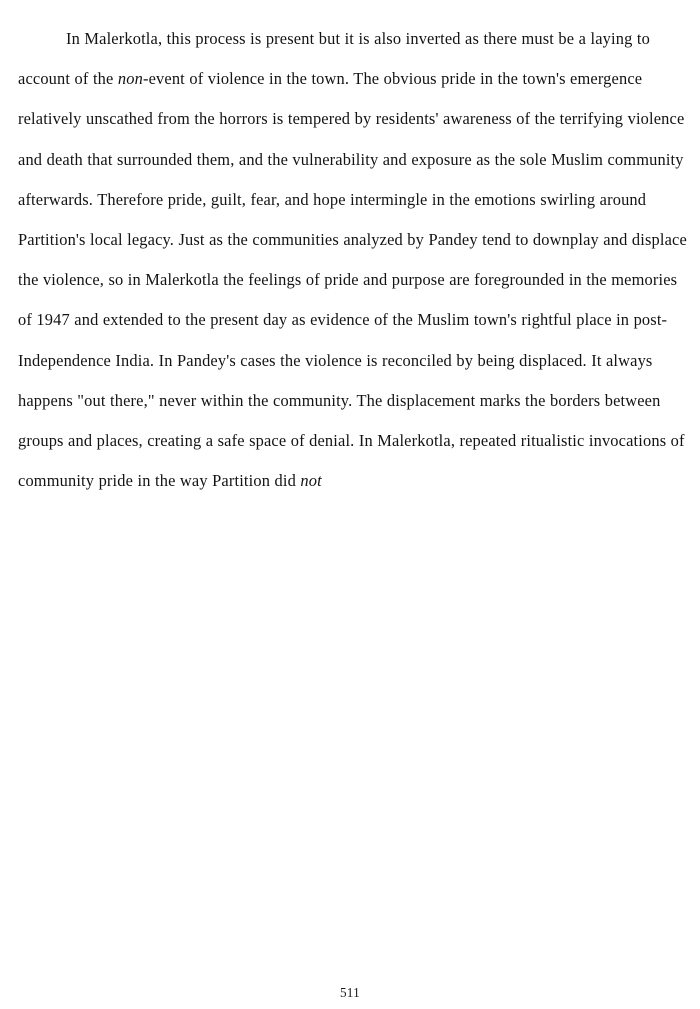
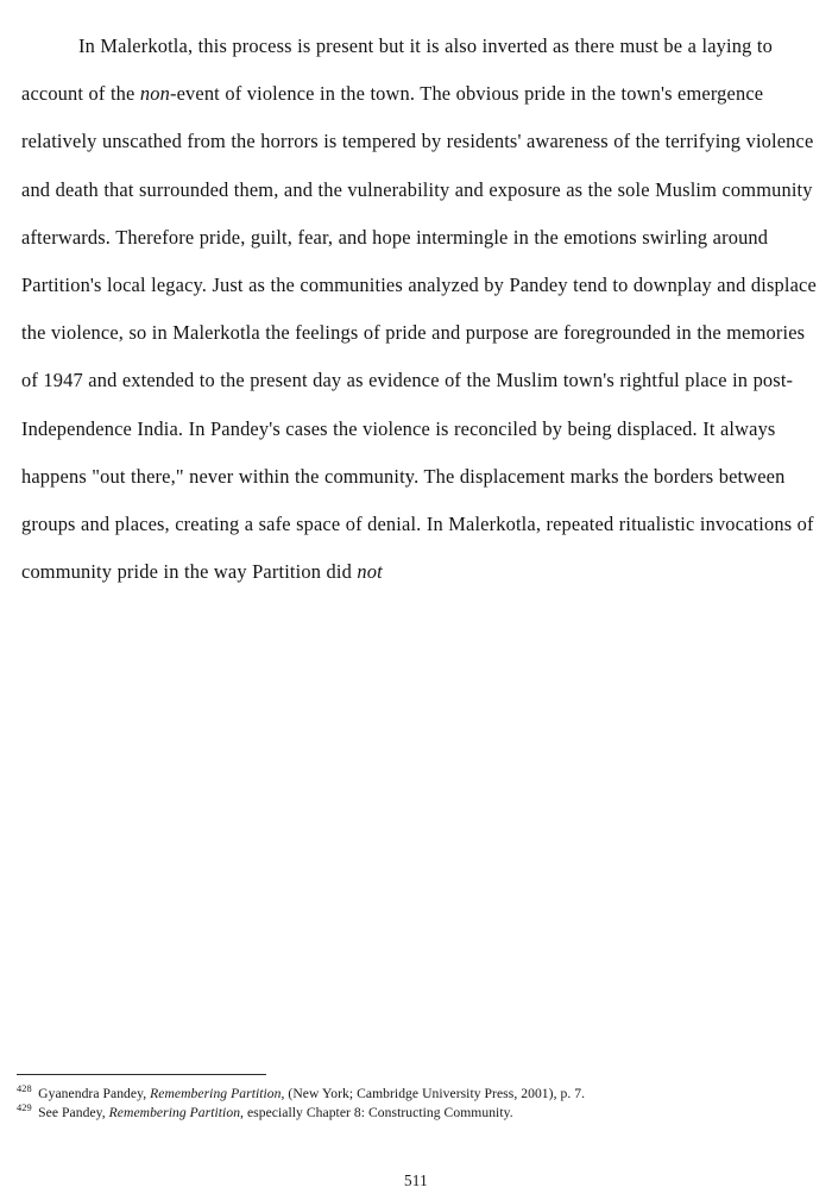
  In Malerkotla, this process is present but it is also inverted as there must be a laying to account of the non-event of violence in the town. The obvious pride in the town's emergence relatively unscathed from the horrors is tempered by residents' awareness of the terrifying violence and death that surrounded them, and the vulnerability and exposure as the sole Muslim community afterwards. Therefore pride, guilt, fear, and hope intermingle in the emotions swirling around Partition's local legacy. Just as the communities analyzed by Pandey tend to downplay and displace the violence, so in Malerkotla the feelings of pride and purpose are foregrounded in the memories of 1947 and extended to the present day as evidence of the Muslim town's rightful place in post-Independence India. In Pandey's cases the violence is reconciled by being displaced. It always happens "out there," never within the community. The displacement marks the borders between groups and places, creating a safe space of denial. In Malerkotla, repeated ritualistic invocations of community pride in the way Partition did not
+ 428 Gyanendra Pandey, Remembering Partition, (New York; Cambridge University Press, 2001), p. 7.
+ 429 See Pandey, Remembering Partition, especially Chapter 8: Constructing Community.
  511
